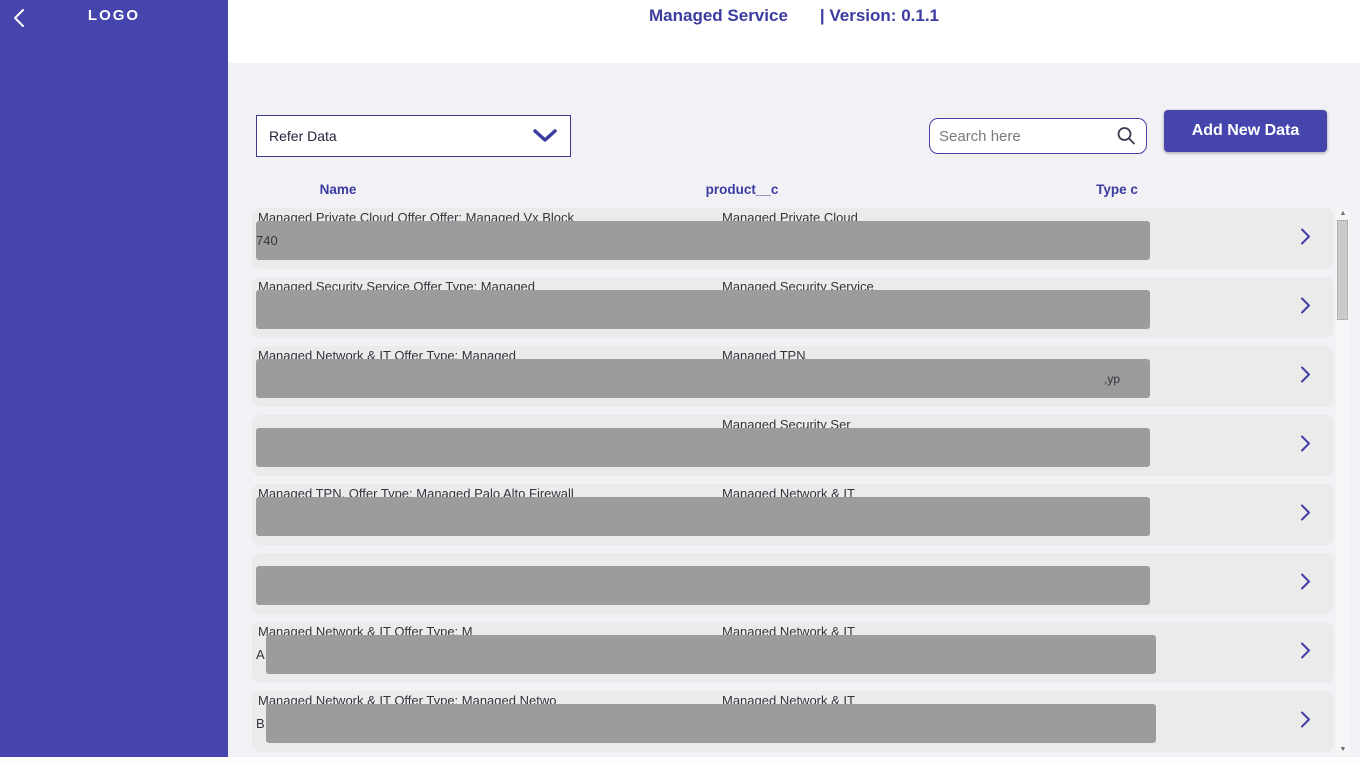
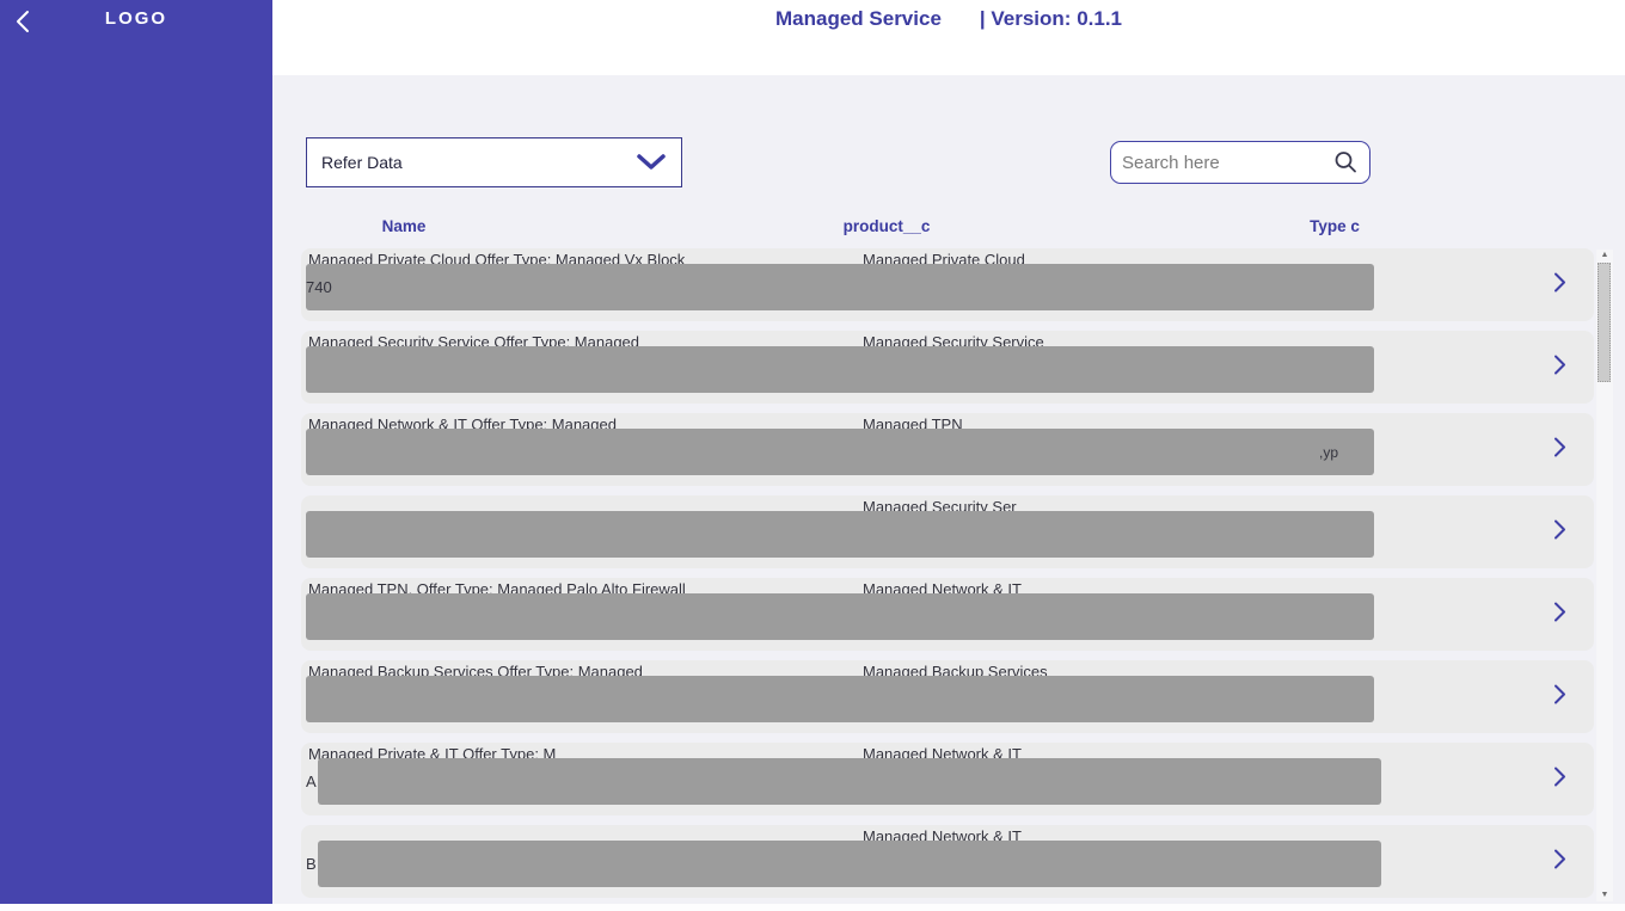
  LOGO
  Managed Service
  | Version: 0.1.1
  Refer Data
  Search here
- Add New Data
  Name
  product__c
  Type c
- Managed Private Cloud Offer Offer: Managed Vx Block
+ Managed Private Cloud Offer Type: Managed Vx Block
  Managed Private Cloud
  740
  Managed Security Service Offer Type: Managed
  Managed Security Service
  Managed Network & IT Offer Type: Managed
  Managed TPN
  ,yp
  Managed Security Ser
  Managed TPN, Offer Type: Managed Palo Alto Firewall
  Managed Network & IT
+ Managed Backup Services Offer Type: Managed
+ Managed Backup Services
- Managed Network & IT Offer Type: M
+ Managed Private & IT Offer Type: M
  Managed Network & IT
  A
- Managed Network & IT Offer Type: Managed Netwo
  Managed Network & IT
  B
